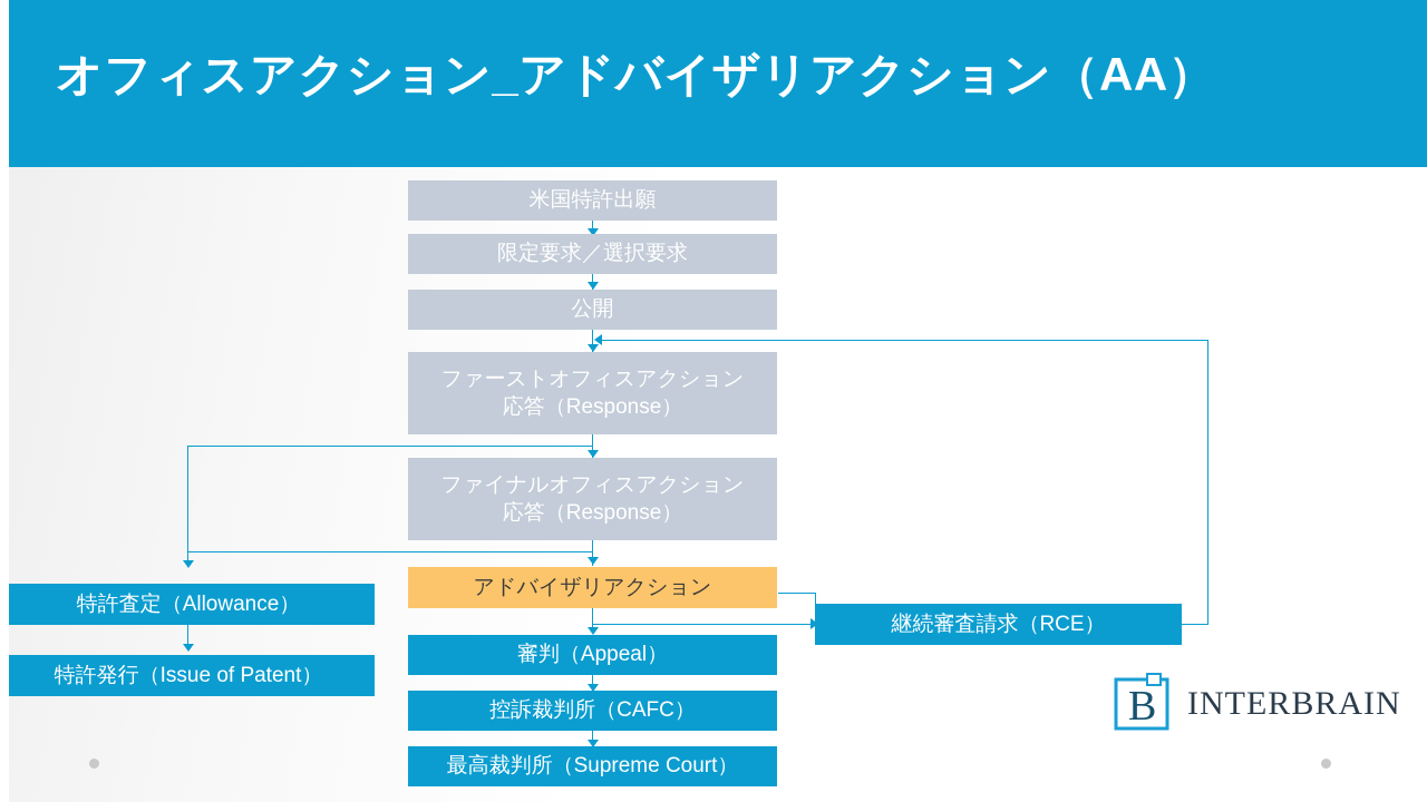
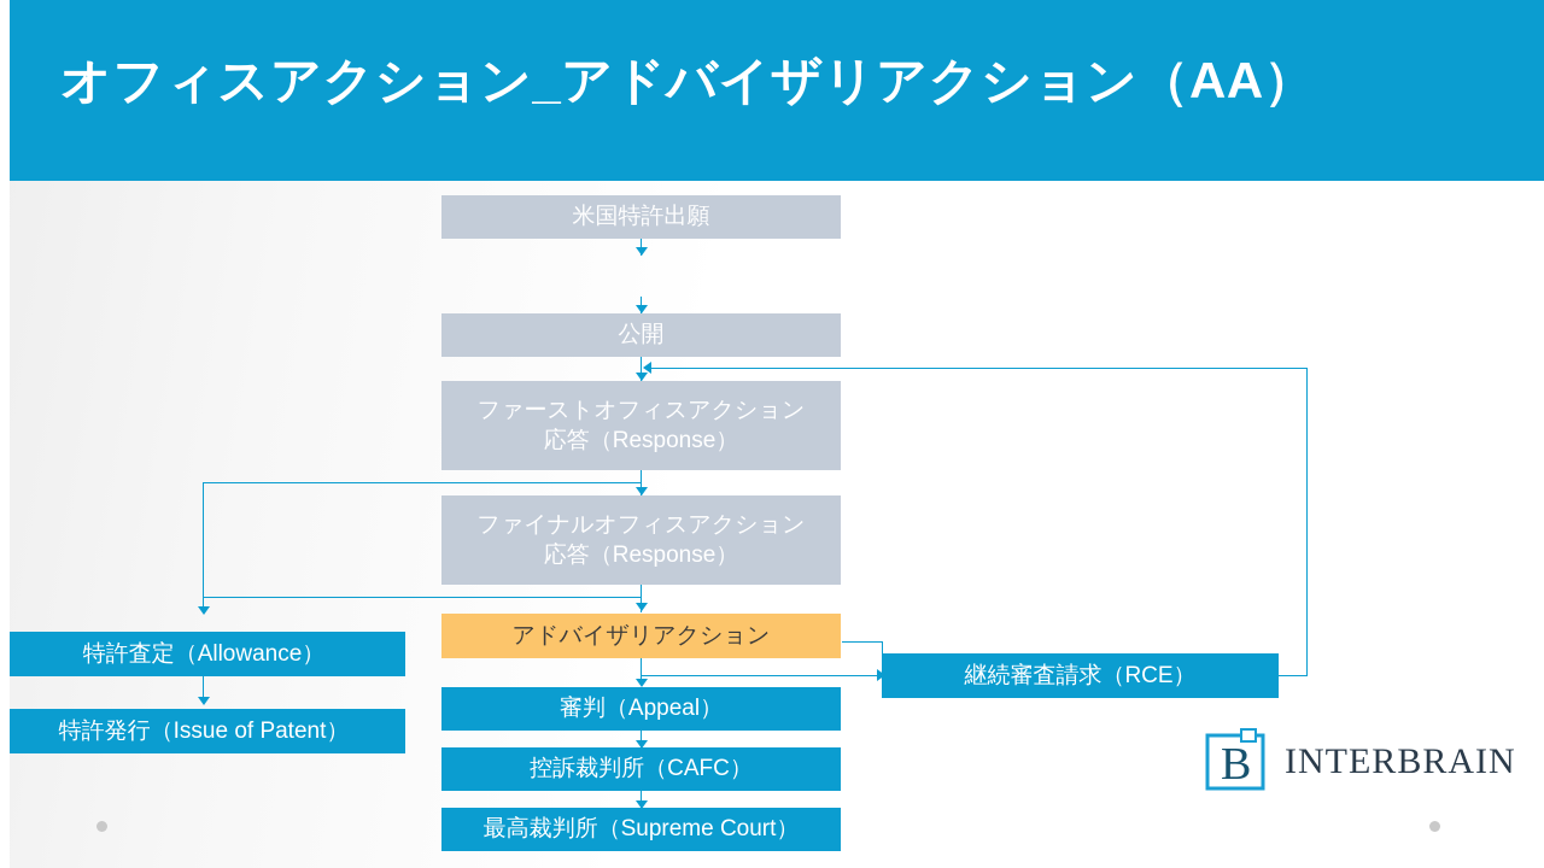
  オフィスアクション_アドバイザリアクション（AA）
  米国特許出願
- 限定要求／選択要求
  公開
  ファーストオフィスアクション
  応答（Response）
  ファイナルオフィスアクション
  応答（Response）
  アドバイザリアクション
  特許査定（Allowance）
  特許発行（Issue of Patent）
  継続審査請求（RCE）
  審判（Appeal）
  控訴裁判所（CAFC）
  最高裁判所（Supreme Court）
  B
  INTERBRAIN
